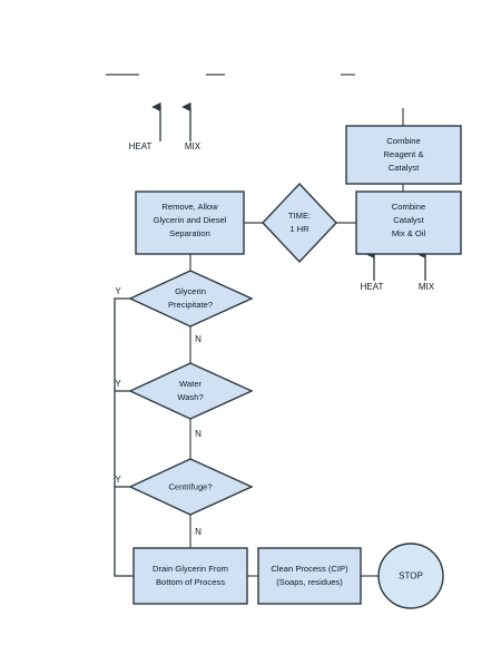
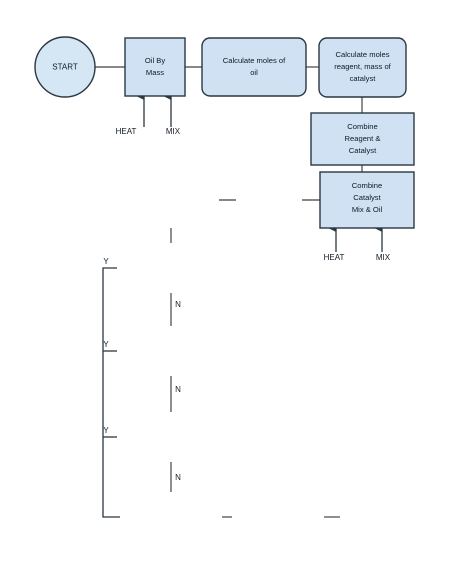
+ START
+ Oil By
+ Mass
+ Calculate moles of
+ oil
+ Calculate moles
+ reagent, mass of
+ catalyst
  Combine
  Reagent &
  Catalyst
  Combine
  Catalyst
  Mix & Oil
- TIME:
- 1 HR
- Remove, Allow
- Glycerin and Diesel
- Separation
- Glycerin
- Precipitate?
- Water
- Wash?
- Centrifuge?
- Drain Glycerin From
- Bottom of Process
- Clean Process (CIP)
- (Soaps, residues)
- STOP
  HEAT
  MIX
  HEAT
  MIX
  Y
  N
  Y
  N
  Y
  N
